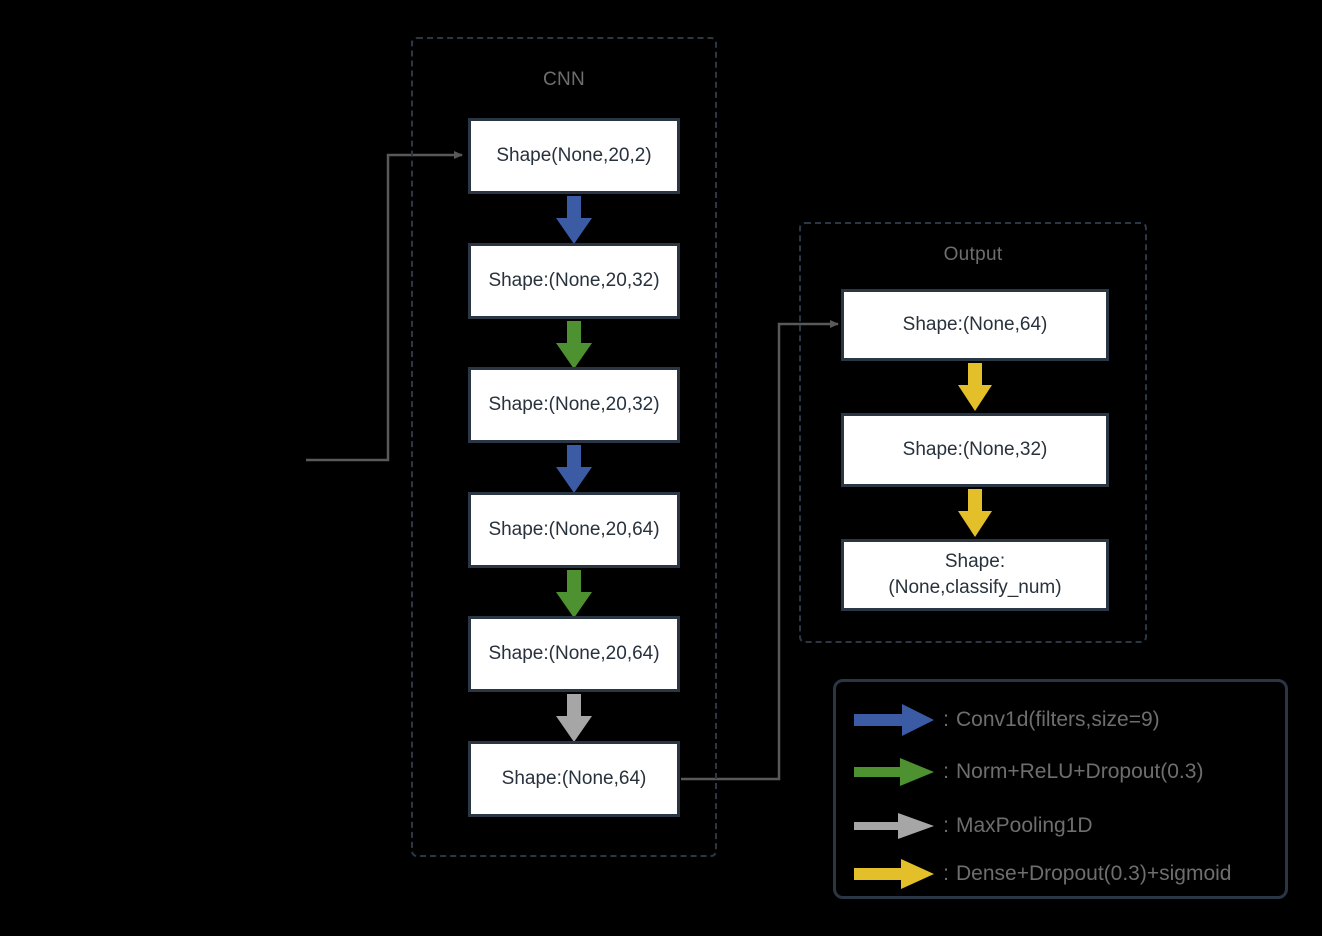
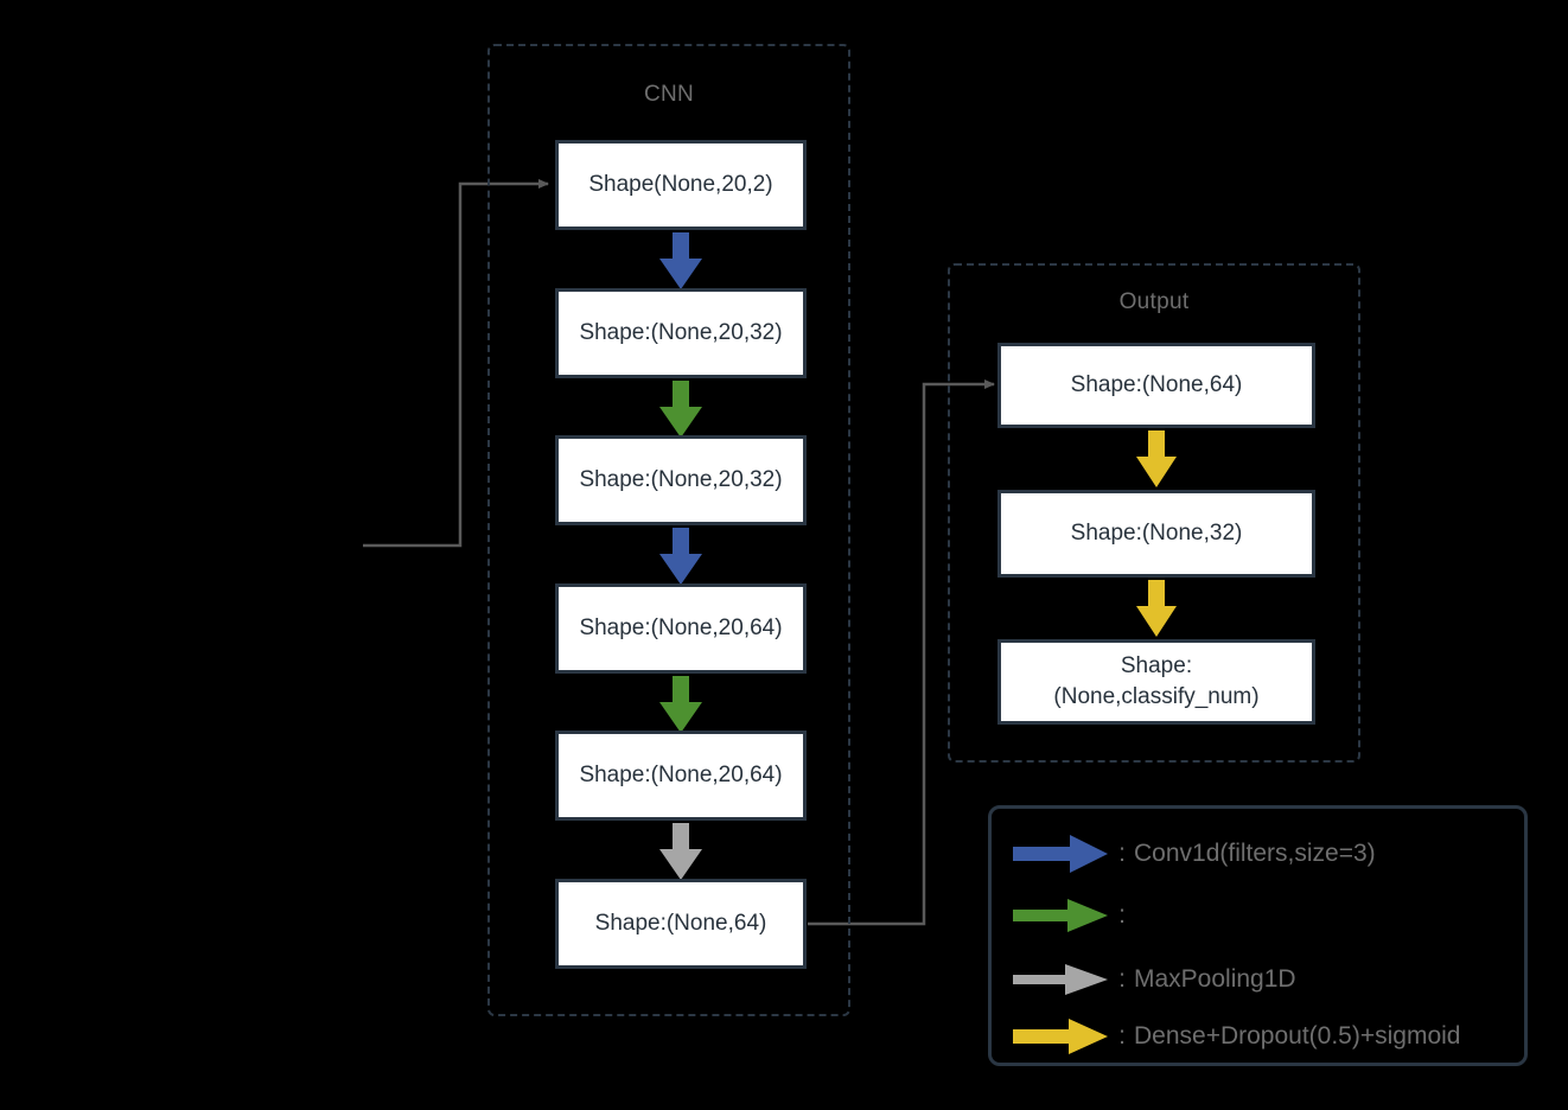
  CNN
  Shape(None,20,2)
  Shape:(None,20,32)
  Shape:(None,20,32)
  Shape:(None,20,64)
  Shape:(None,20,64)
  Shape:(None,64)
  Output
  Shape:(None,64)
  Shape:(None,32)
  Shape:
  (None,classify_num)
  :
- Conv1d(filters,size=9)
+ Conv1d(filters,size=3)
  :
- Norm+ReLU+Dropout(0.3)
  :
  MaxPooling1D
  :
- Dense+Dropout(0.3)+sigmoid
+ Dense+Dropout(0.5)+sigmoid
